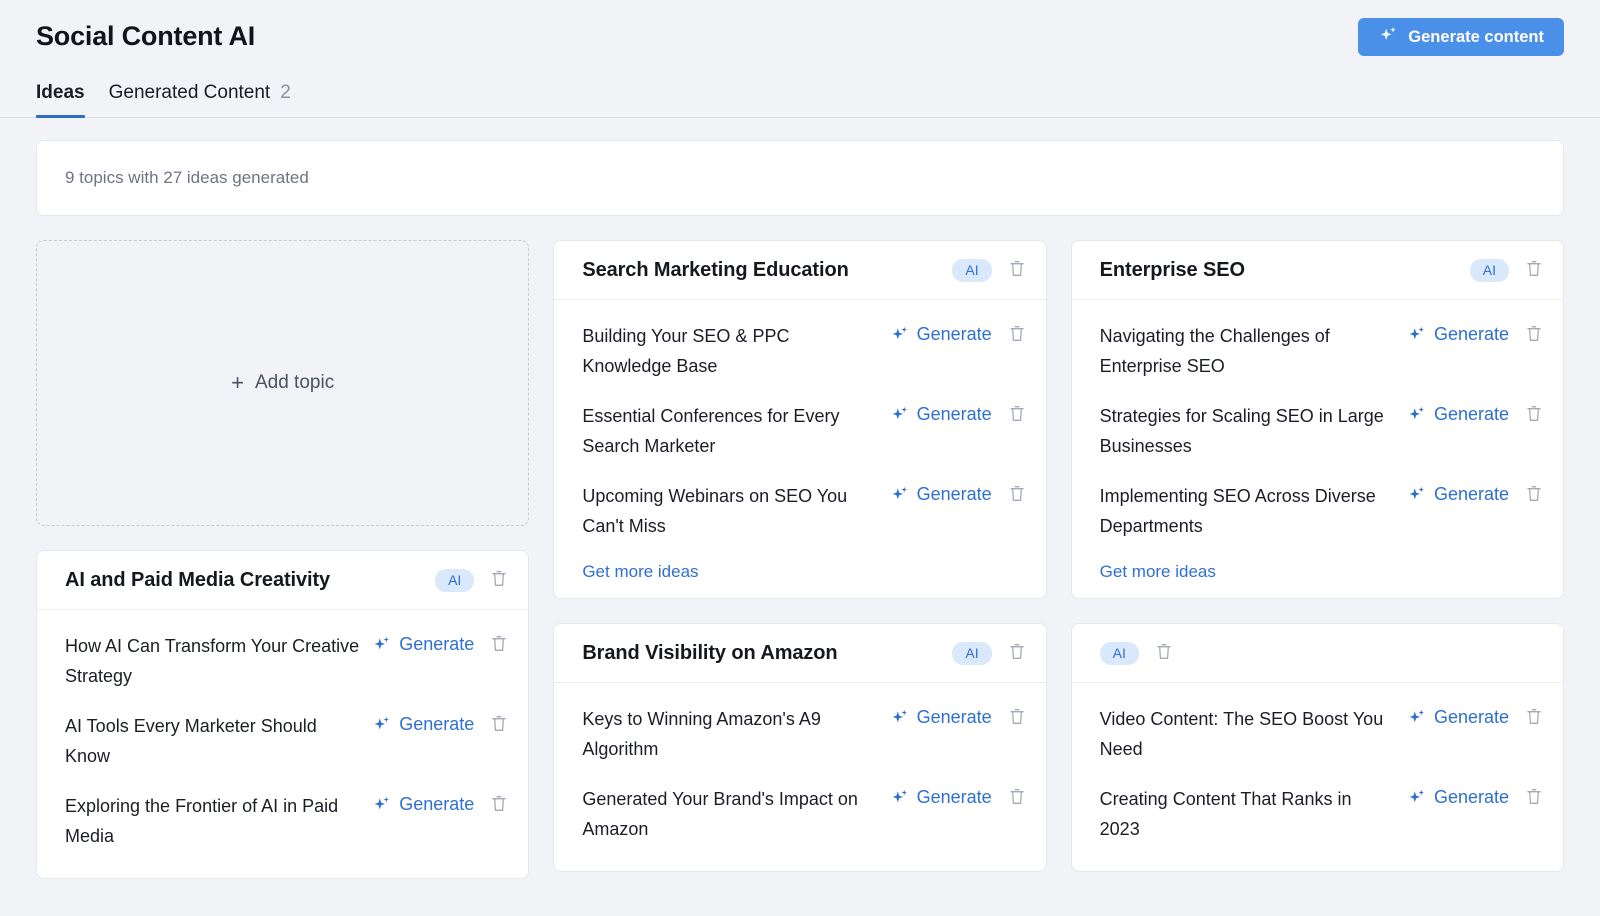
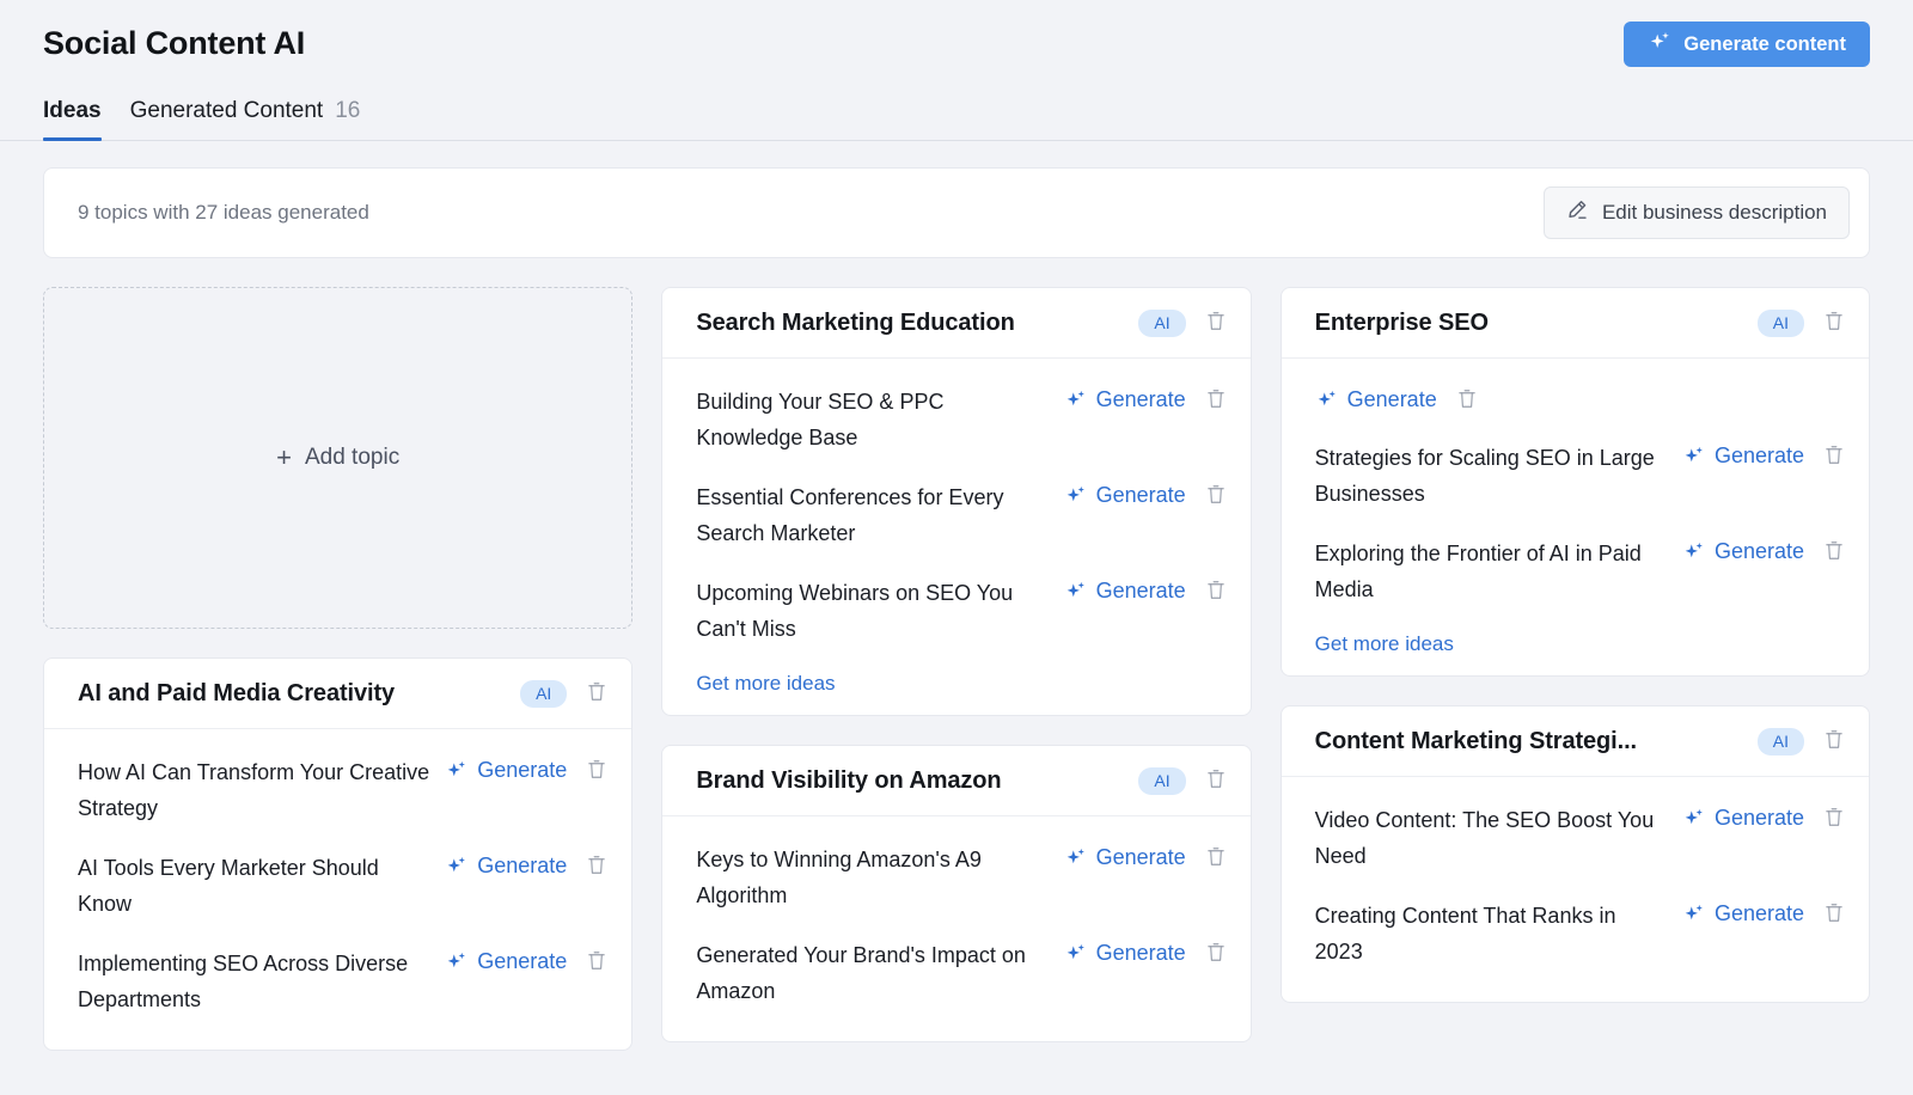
  Social Content AI
  Generate content
  Ideas
  Generated Content
- 2
+ 16
  9 topics with 27 ideas generated
+ Edit business description
  +
  Add topic
  AI and Paid Media Creativity
  AI
  How AI Can Transform Your Creative Strategy
  Generate
  AI Tools Every Marketer Should Know
  Generate
- Exploring the Frontier of AI in Paid Media
+ Implementing SEO Across Diverse Departments
  Generate
  Search Marketing Education
  AI
  Building Your SEO & PPC Knowledge Base
  Generate
  Essential Conferences for Every Search Marketer
  Generate
  Upcoming Webinars on SEO You Can't Miss
  Generate
  Get more ideas
  Brand Visibility on Amazon
  AI
  Keys to Winning Amazon's A9 Algorithm
  Generate
  Generated Your Brand's Impact on Amazon
  Generate
  Enterprise SEO
  AI
- Navigating the Challenges of Enterprise SEO
  Generate
  Strategies for Scaling SEO in Large Businesses
  Generate
- Implementing SEO Across Diverse Departments
+ Exploring the Frontier of AI in Paid Media
  Generate
  Get more ideas
+ Content Marketing Strategi...
  AI
  Video Content: The SEO Boost You Need
  Generate
  Creating Content That Ranks in 2023
  Generate
